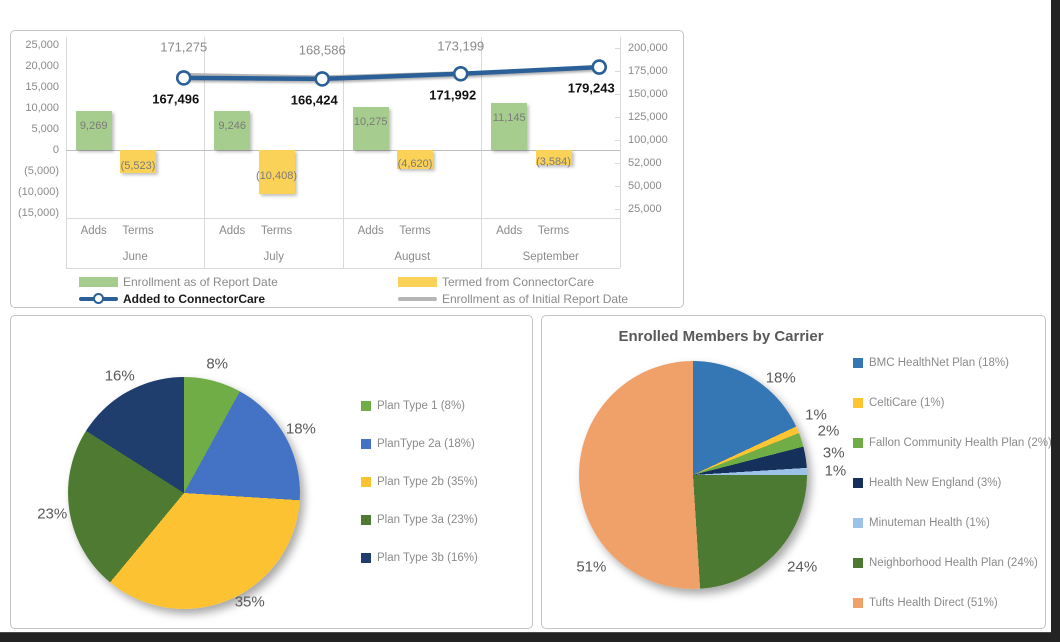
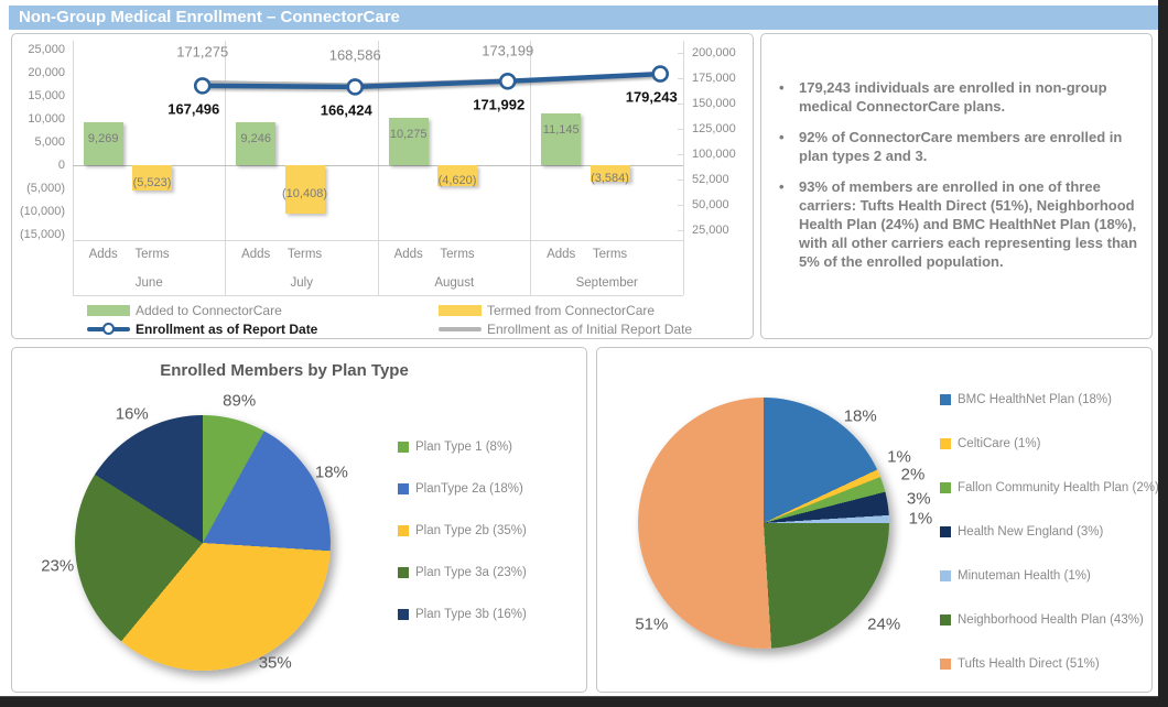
+ Non-Group Medical Enrollment – ConnectorCare
  25,000
  20,000
  15,000
  10,000
  5,000
  0
  (5,000)
  (10,000)
  (15,000)
  200,000
  175,000
  150,000
  125,000
  100,000
  52,000
  50,000
  25,000
  9,269
  (5,523)
  Adds
  Terms
  June
  9,246
  (10,408)
  Adds
  Terms
  July
  10,275
  (4,620)
  Adds
  Terms
  August
  11,145
  (3,584)
  Adds
  Terms
  September
  171,275
  167,496
  168,586
  166,424
  173,199
  171,992
  179,243
- Enrollment as of Report Date
+ Added to ConnectorCare
  Termed from ConnectorCare
- Added to ConnectorCare
+ Enrollment as of Report Date
  Enrollment as of Initial Report Date
+ 179,243 individuals are enrolled in non-group medical ConnectorCare plans.
+ 92% of ConnectorCare members are enrolled in plan types 2 and 3.
+ 93% of members are enrolled in one of three carriers: Tufts Health Direct (51%), Neighborhood Health Plan (24%) and BMC HealthNet Plan (18%), with all other carriers each representing less than 5% of the enrolled population.
+ Enrolled Members by Plan Type
- 8%
+ 89%
  18%
  35%
  23%
  16%
  Plan Type 1 (8%)
  PlanType 2a (18%)
  Plan Type 2b (35%)
  Plan Type 3a (23%)
  Plan Type 3b (16%)
- Enrolled Members by Carrier
  18%
  1%
  2%
  3%
  1%
  24%
  51%
  BMC HealthNet Plan (18%)
  CeltiCare (1%)
  Fallon Community Health Plan (2%)
  Health New England (3%)
  Minuteman Health (1%)
- Neighborhood Health Plan (24%)
+ Neighborhood Health Plan (43%)
  Tufts Health Direct (51%)
